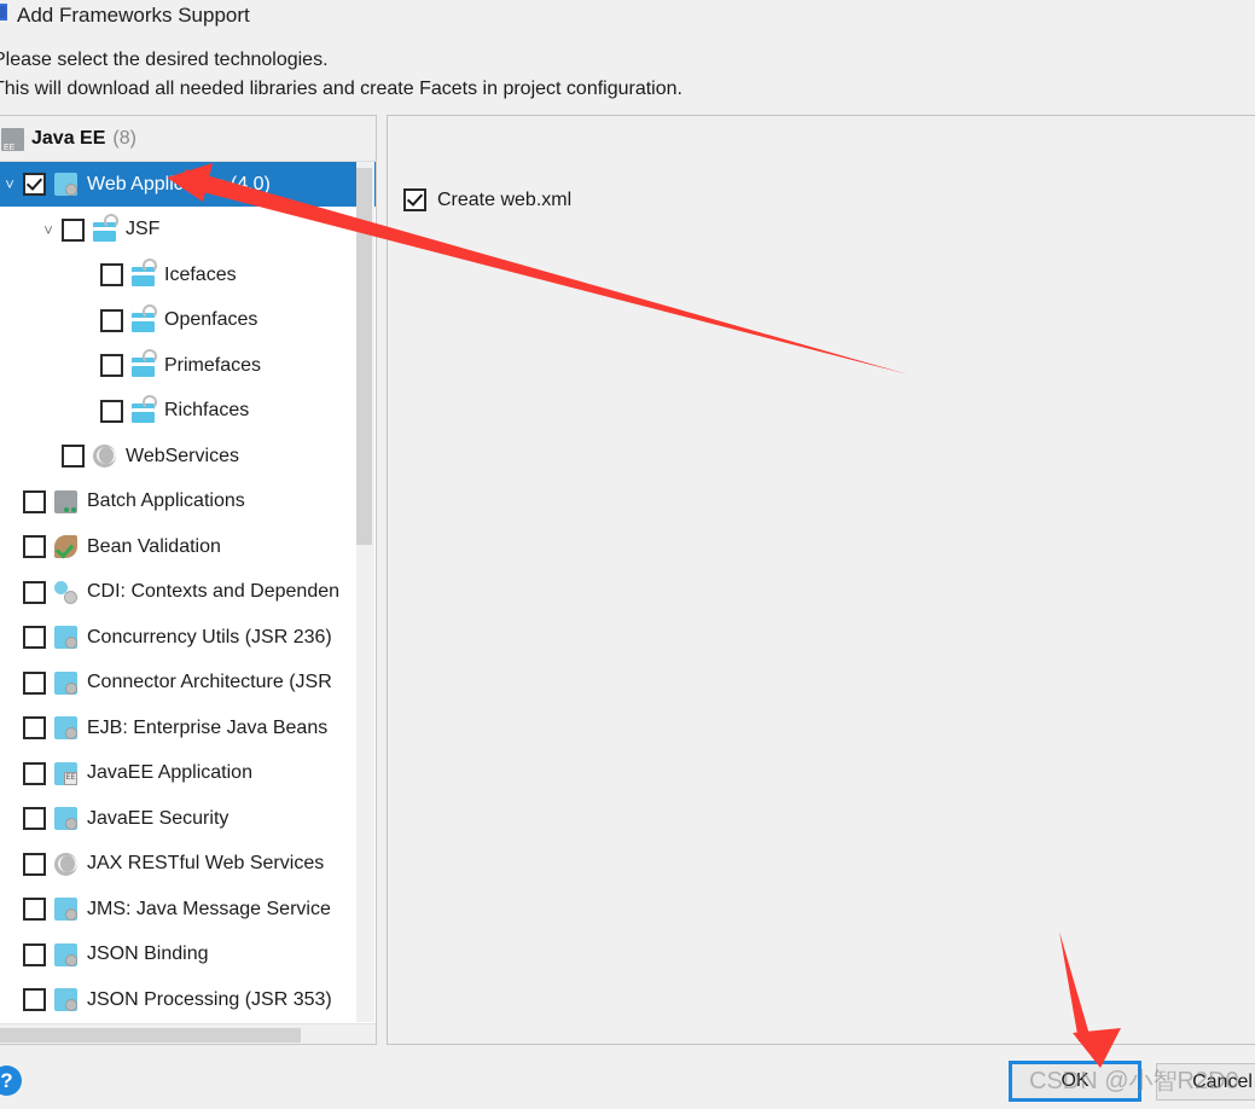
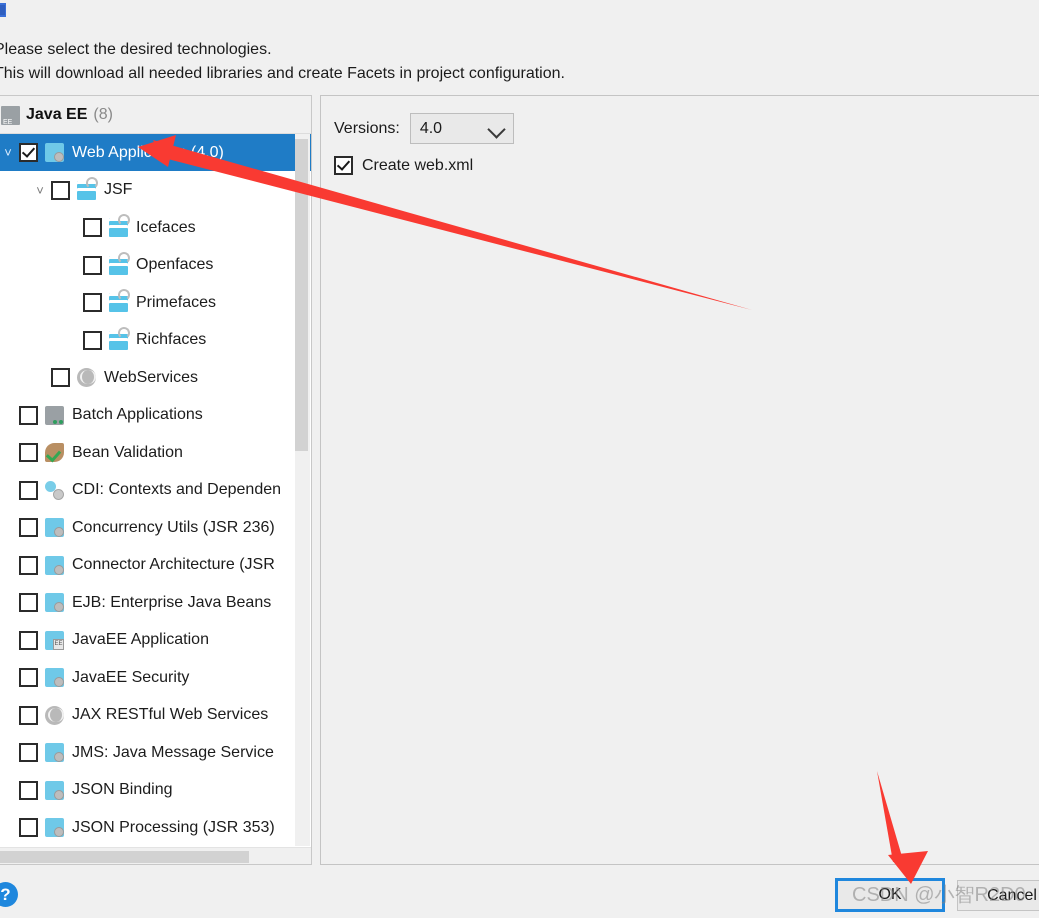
- Add Frameworks Support
  lease select the desired technologies.
  his will download all needed libraries and create Facets in project configuration.
  Java EE
  (8)
  ˅
  ˅
  JSF
  Icefaces
  Openfaces
  Primefaces
  Richfaces
  WebServices
  Batch Applications
  Bean Validation
  CDI: Contexts and Dependen
  Concurrency Utils (JSR 236)
  Connector Architecture (JSR
  EJB: Enterprise Java Beans
  JavaEE Application
  JavaEE Security
  JAX RESTful Web Services
  JMS: Java Message Service
  JSON Binding
  JSON Processing (JSR 353)
+ Versions:
+ 4.0
  Create web.xml
  ?
  OK
  Cancel
  CSDN @小智R2D0
